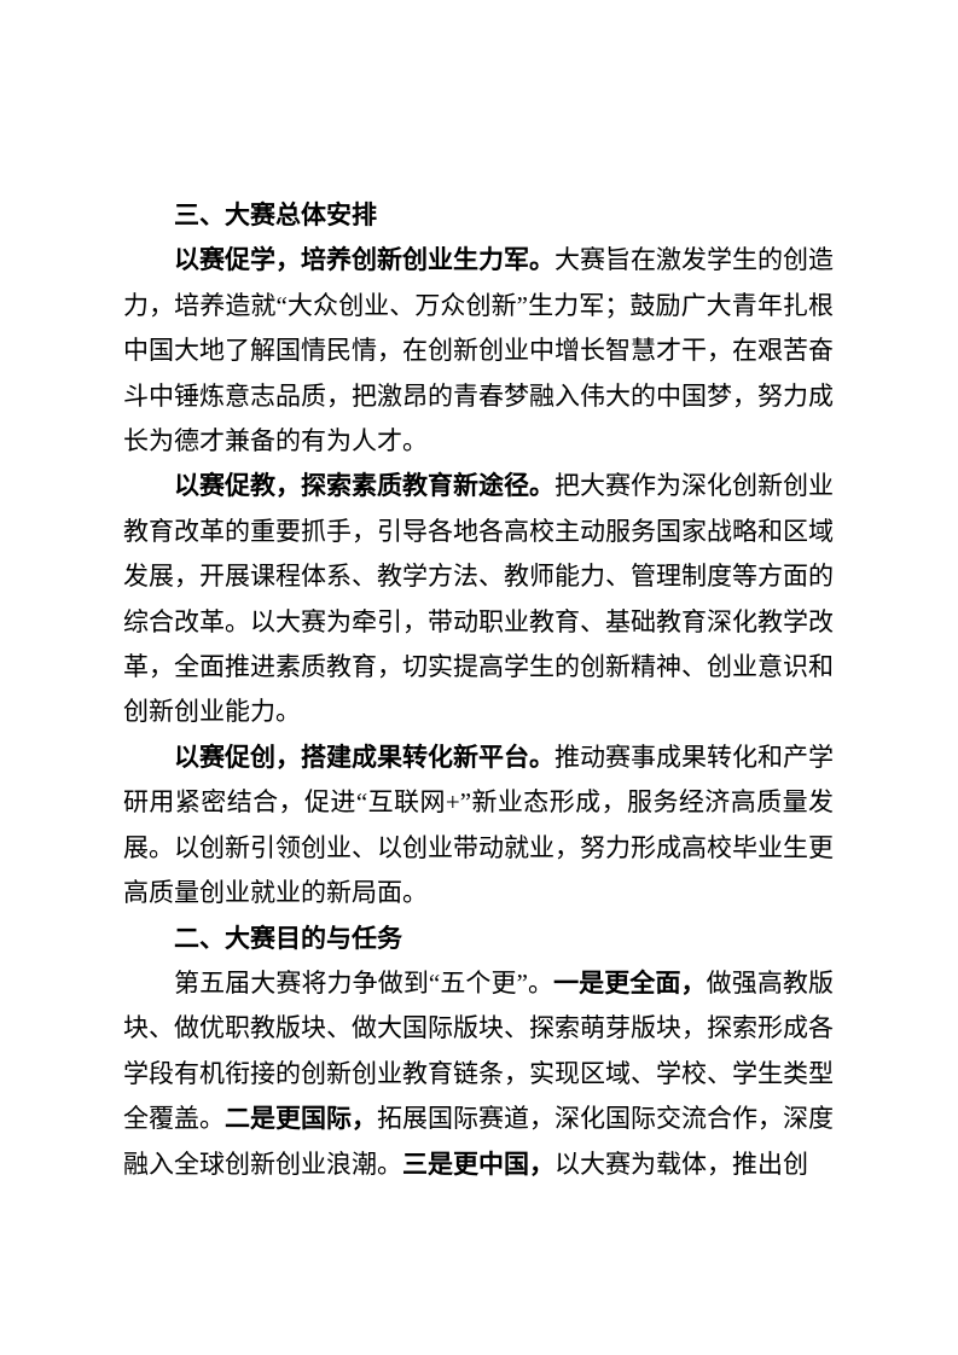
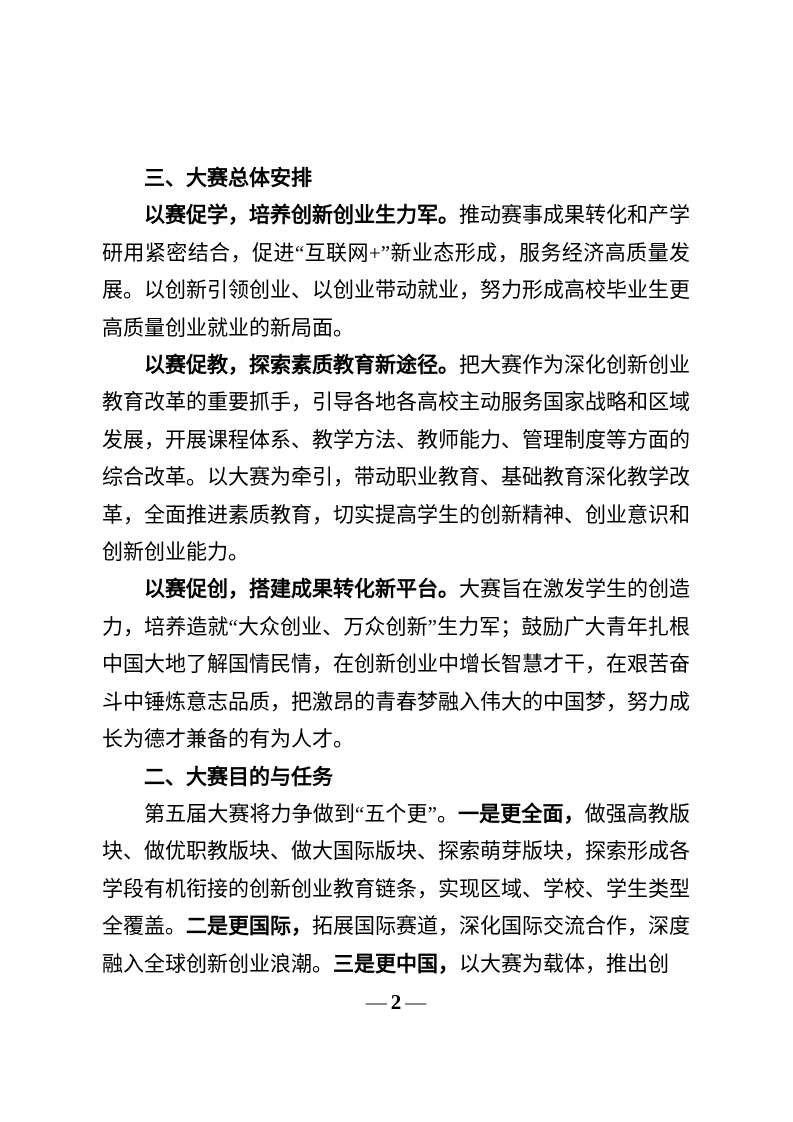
  三、大赛总体安排
- 以赛促学，培养创新创业生力军。大赛旨在激发学生的创造力，培养造就“大众创业、万众创新”生力军；鼓励广大青年扎根中国大地了解国情民情，在创新创业中增长智慧才干，在艰苦奋斗中锤炼意志品质，把激昂的青春梦融入伟大的中国梦，努力成长为德才兼备的有为人才。
+ 以赛促学，培养创新创业生力军。推动赛事成果转化和产学研用紧密结合，促进“互联网+”新业态形成，服务经济高质量发展。以创新引领创业、以创业带动就业，努力形成高校毕业生更高质量创业就业的新局面。
  以赛促教，探索素质教育新途径。把大赛作为深化创新创业教育改革的重要抓手，引导各地各高校主动服务国家战略和区域发展，开展课程体系、教学方法、教师能力、管理制度等方面的综合改革。以大赛为牵引，带动职业教育、基础教育深化教学改革，全面推进素质教育，切实提高学生的创新精神、创业意识和创新创业能力。
- 以赛促创，搭建成果转化新平台。推动赛事成果转化和产学研用紧密结合，促进“互联网+”新业态形成，服务经济高质量发展。以创新引领创业、以创业带动就业，努力形成高校毕业生更高质量创业就业的新局面。
+ 以赛促创，搭建成果转化新平台。大赛旨在激发学生的创造力，培养造就“大众创业、万众创新”生力军；鼓励广大青年扎根中国大地了解国情民情，在创新创业中增长智慧才干，在艰苦奋斗中锤炼意志品质，把激昂的青春梦融入伟大的中国梦，努力成长为德才兼备的有为人才。
  二、大赛目的与任务
  第五届大赛将力争做到“五个更”。一是更全面，做强高教版块、做优职教版块、做大国际版块、探索萌芽版块，探索形成各学段有机衔接的创新创业教育链条，实现区域、学校、学生类型全覆盖。二是更国际，拓展国际赛道，深化国际交流合作，深度融入全球创新创业浪潮。三是更中国，以大赛为载体，推出创
+ — 2 —
